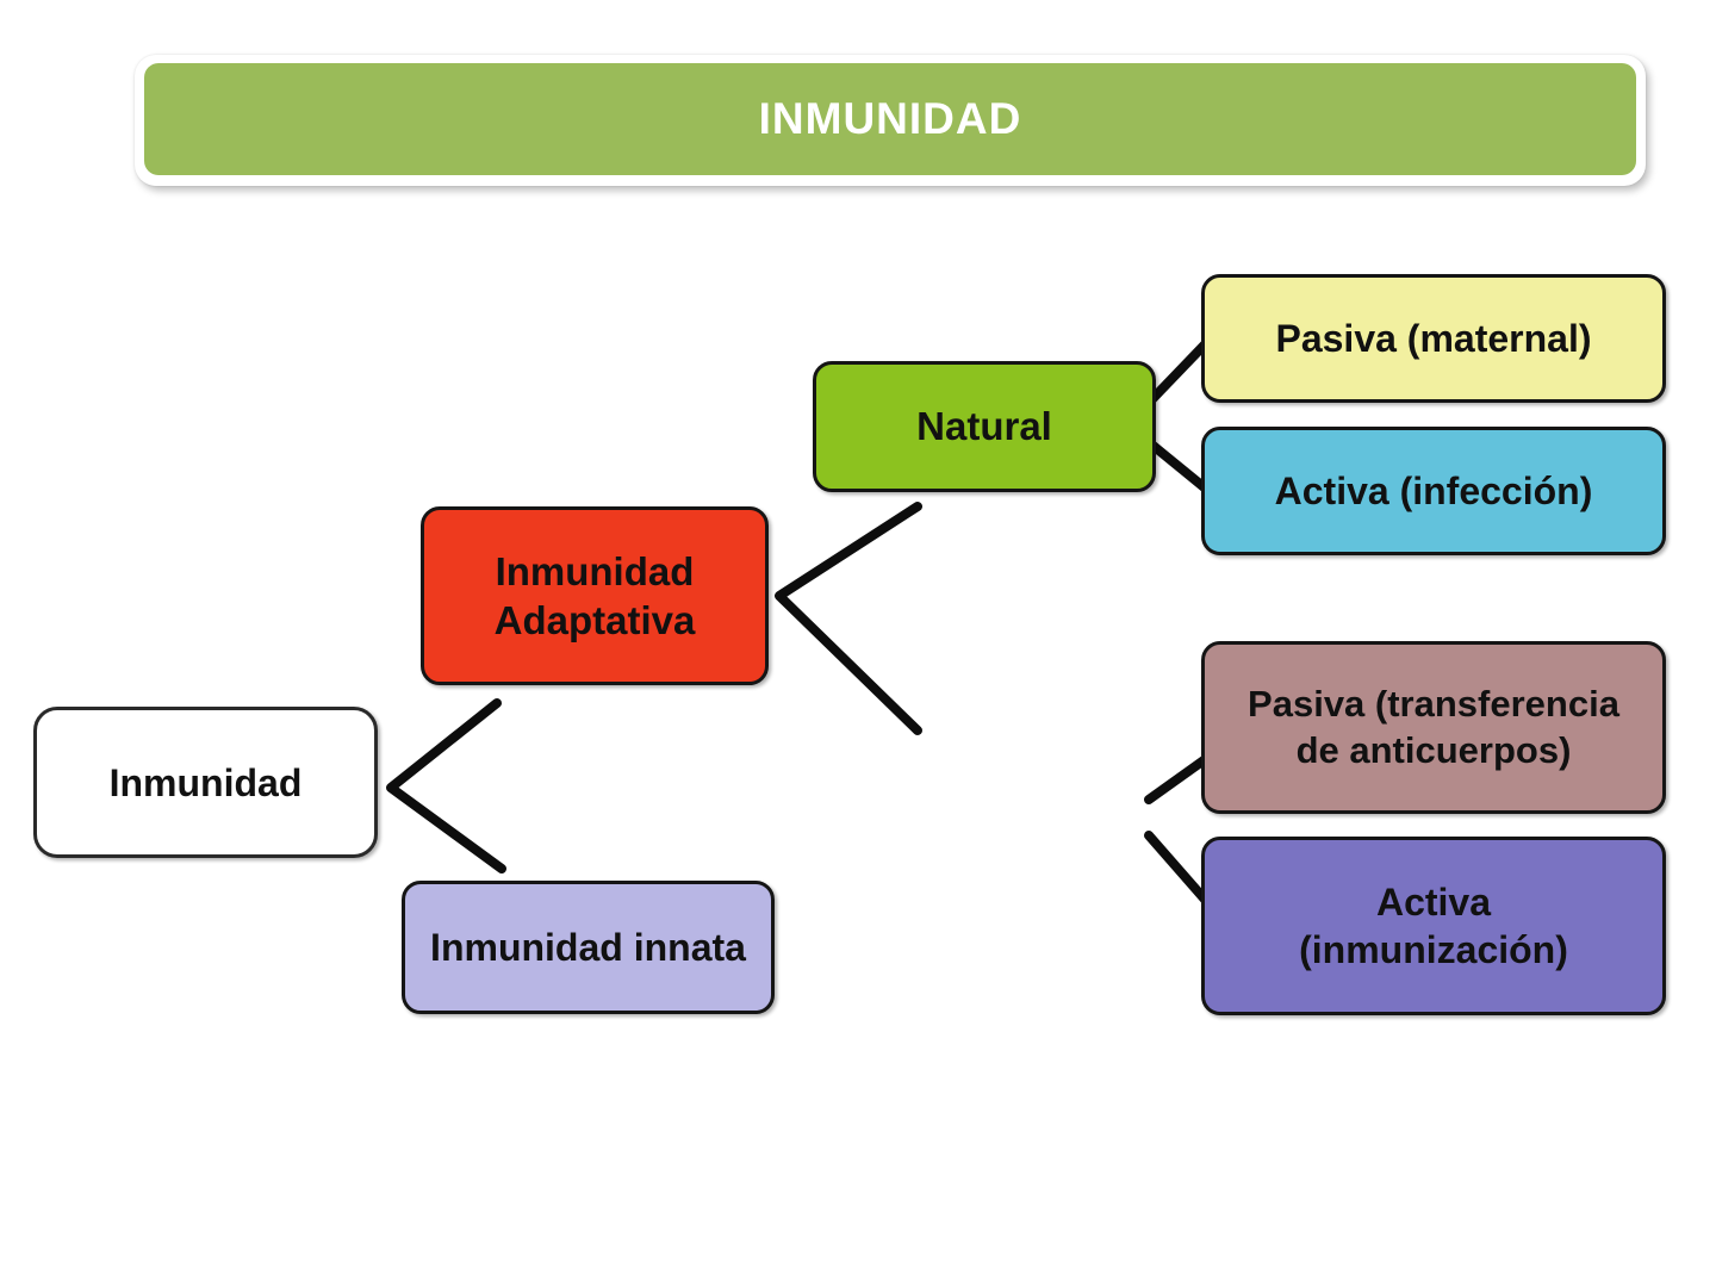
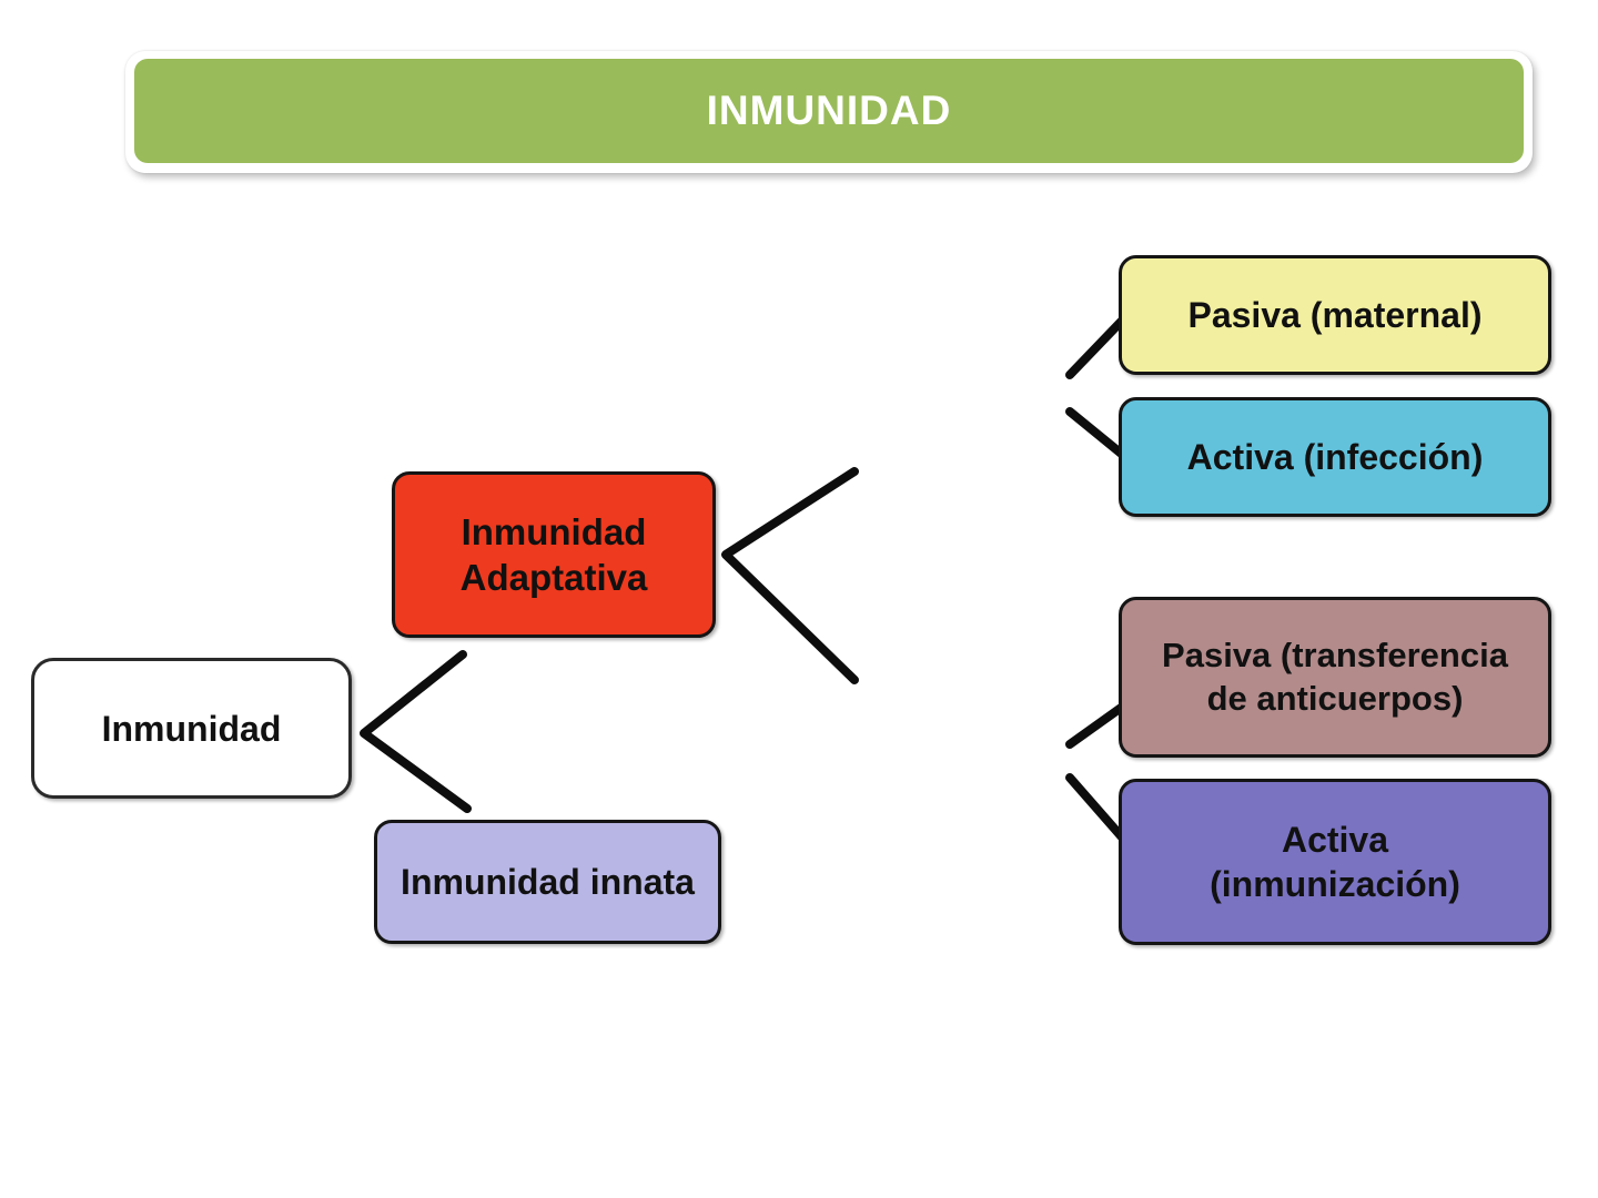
  INMUNIDAD
  Inmunidad
  Inmunidad
  Adaptativa
  Inmunidad innata
- Natural
  Pasiva (maternal)
  Activa (infección)
  Pasiva (transferencia
  de anticuerpos)
  Activa
  (inmunización)
